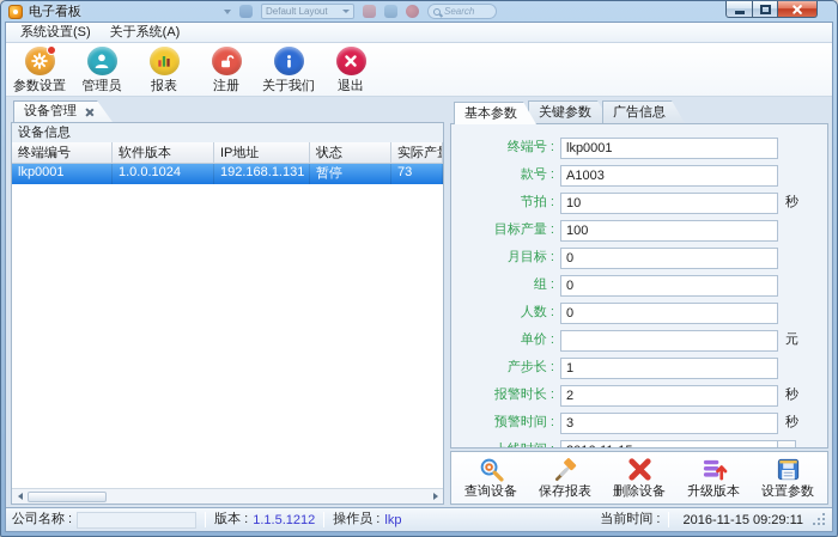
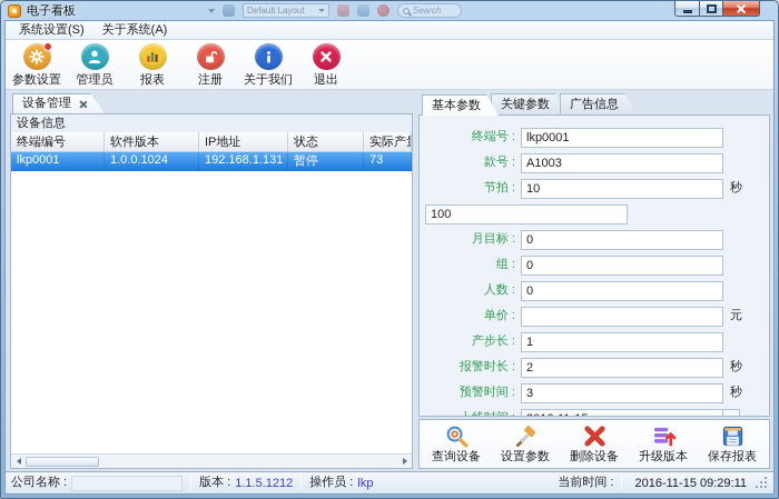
  电子看板
  Default Layout
  Search
  系统设置(S)
  关于系统(A)
  参数设置
  管理员
  报表
  注册
  关于我们
  退出
  设备管理
  设备信息
  终端编号
  软件版本
  IP地址
  状态
  实际产
  lkp0001
  1.0.0.1024
  192.168.1.131
  暂停
  73
  基本参数
  关键参数
  广告信息
  终端号 :
  lkp0001
  款号 :
  A1003
  节拍 :
  10
  秒
- 目标产量 :
  100
  月目标 :
  0
  组 :
  0
  人数 :
  0
  单价 :
  元
  产步长 :
  1
  报警时长 :
  2
  秒
  预警时间 :
  3
  秒
  查询设备
- 保存报表
+ 设置参数
  删除设备
  升级版本
- 设置参数
+ 保存报表
  公司名称 :
  版本 :
  1.1.5.1212
  操作员 :
  lkp
  当前时间 :
  2016-11-15 09:29:11
